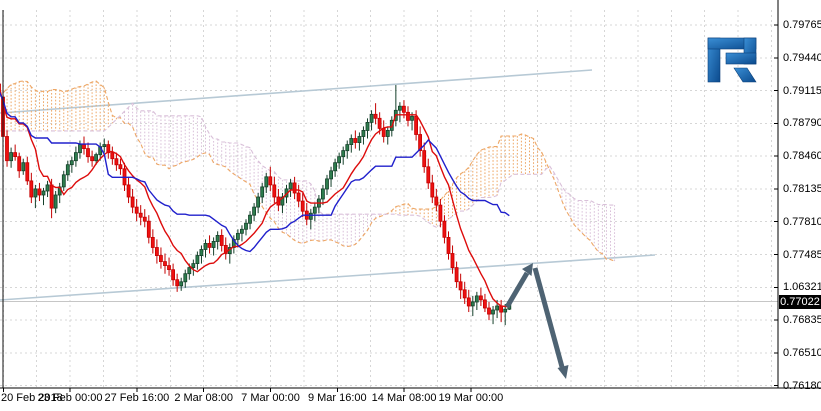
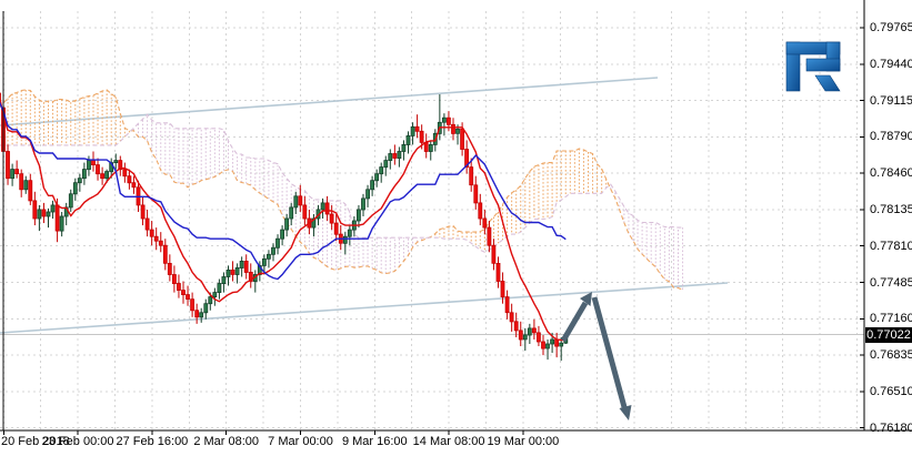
  0.79765
  0.79440
  0.79115
  0.78790
  0.78460
  0.78135
  0.77810
  0.77485
- 1.06321
+ 0.77160
  0.76835
  0.76510
  0.76180
  20 Feb 2018
  23 Feb 00:00
  27 Feb 16:00
  2 Mar 08:00
  7 Mar 00:00
  9 Mar 16:00
  14 Mar 08:00
  19 Mar 00:00
  0.77022
